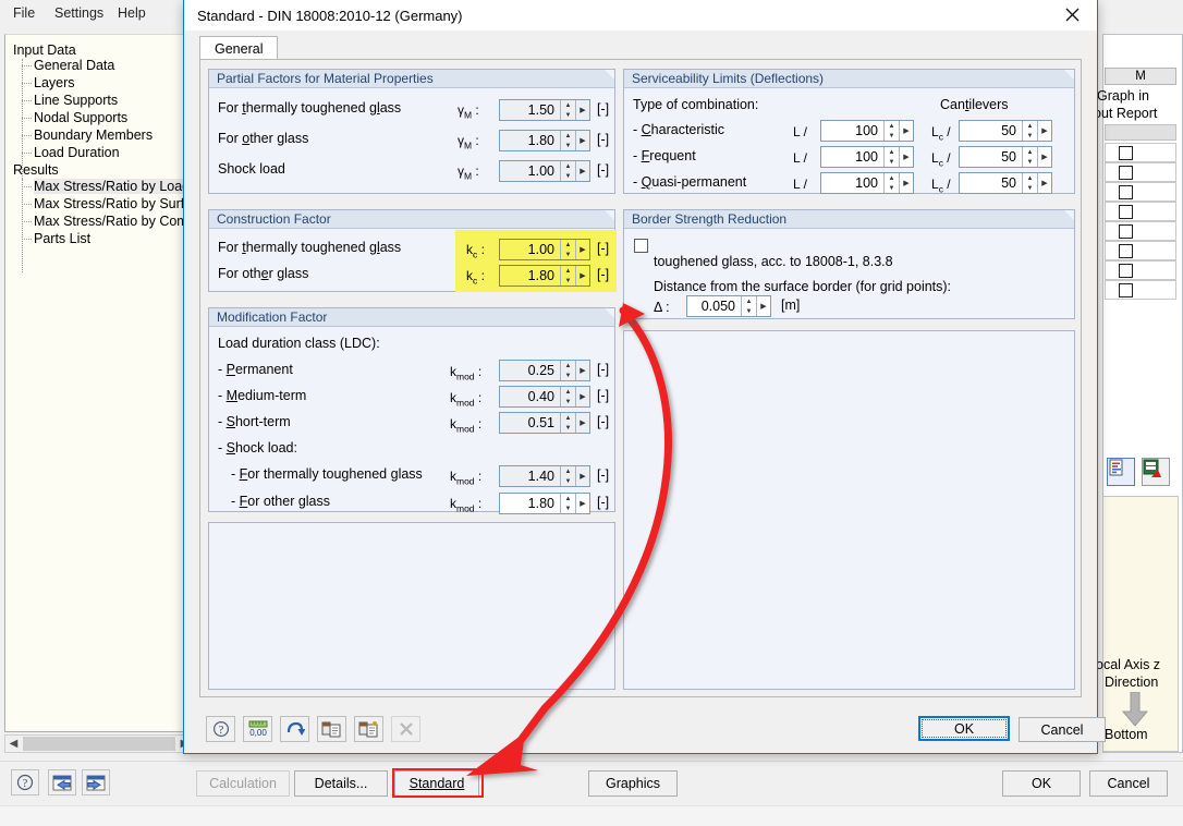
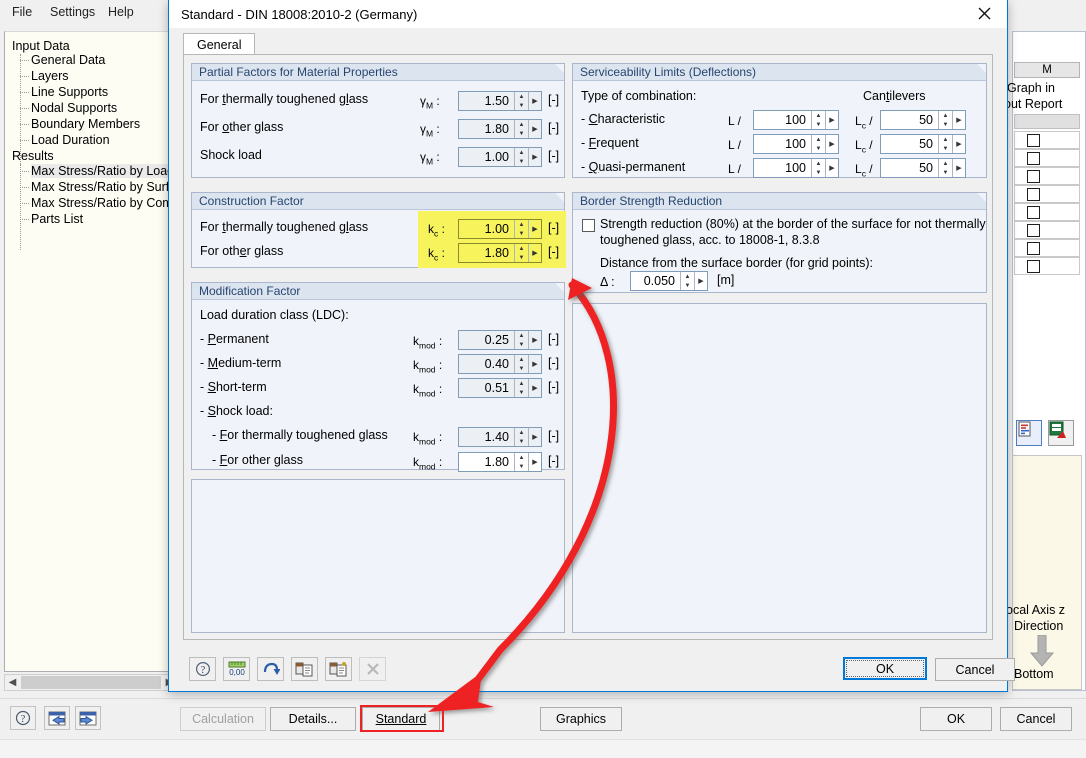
  File
  Settings
  Help
  Input Data
  General Data
  Layers
  Line Supports
  Nodal Supports
  Boundary Members
  Load Duration
  Results
  Max Stress/Ratio by Loa
  Max Stress/Ratio by Sur
  Max Stress/Ratio by Co
  Parts List
  ◀
  M
  Graph in
  ut Report
  ocal Axis z
  Direction
  Bottom
  ?
  Calculation
  Details...
  Standard
  Graphics
  OK
  Cancel
- Standard - DIN 18008:2010-12 (Germany)
+ Standard - DIN 18008:2010-2 (Germany)
  General
  Partial Factors for Material Properties
  For thermally toughened glass
  γM :
  1.50
  [-]
  For other glass
  γM :
  1.80
  [-]
  Shock load
  γM :
  1.00
  [-]
  Construction Factor
  For thermally toughened glass
  kc :
  1.00
  [-]
  For other glass
  kc :
  1.80
  [-]
  Modification Factor
  Load duration class (LDC):
  - Permanent
  kmod :
  0.25
  [-]
  - Medium-term
  kmod :
  0.40
  [-]
  - Short-term
  kmod :
  0.51
  [-]
  - Shock load:
  - For thermally toughened glass
  kmod :
  1.40
  [-]
  - For other glass
  kmod :
  1.80
  [-]
  Serviceability Limits (Deflections)
  Type of combination:
  Cantilevers
  - Characteristic
  L /
  100
  Lc /
  50
  - Frequent
  L /
  100
  Lc /
  50
  - Quasi-permanent
  L /
  100
  Lc /
  50
  Border Strength Reduction
+ Strength reduction (80%) at the border of the surface for not thermally
  toughened glass, acc. to 18008-1, 8.3.8
  Distance from the surface border (for grid points):
  Δ :
  0.050
  [m]
  ?
  0,00
  OK
  Cancel
